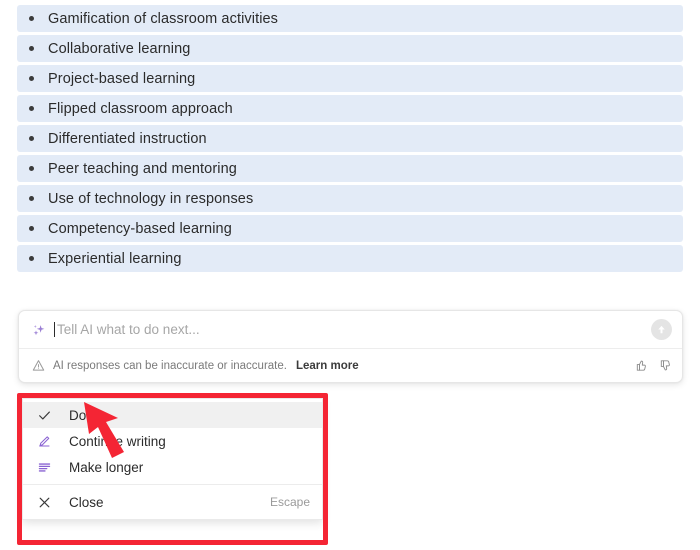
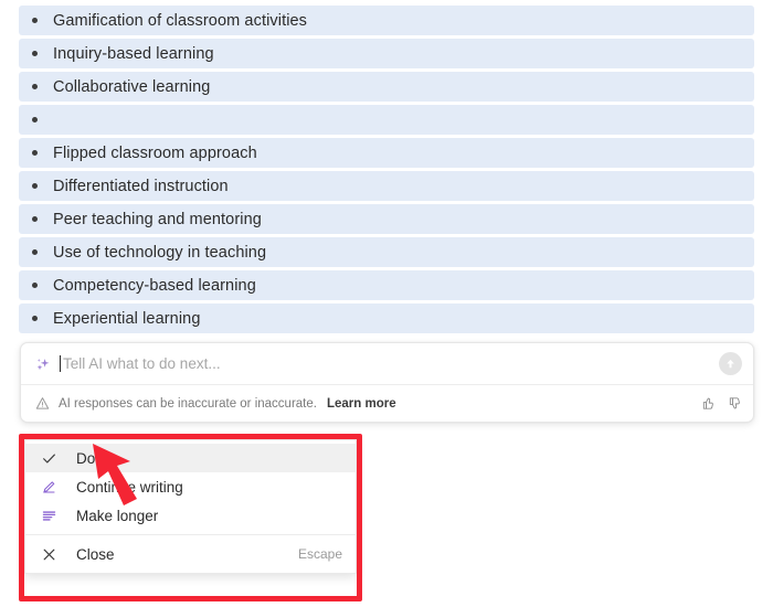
  Gamification of classroom activities
+ Inquiry-based learning
  Collaborative learning
- Project-based learning
  Flipped classroom approach
  Differentiated instruction
  Peer teaching and mentoring
- Use of technology in responses
+ Use of technology in teaching
  Competency-based learning
  Experiential learning
  Tell AI what to do next...
  AI responses can be inaccurate or inaccurate.
  Learn more
  Contine writing
  Make longer
  Close
  Escape
